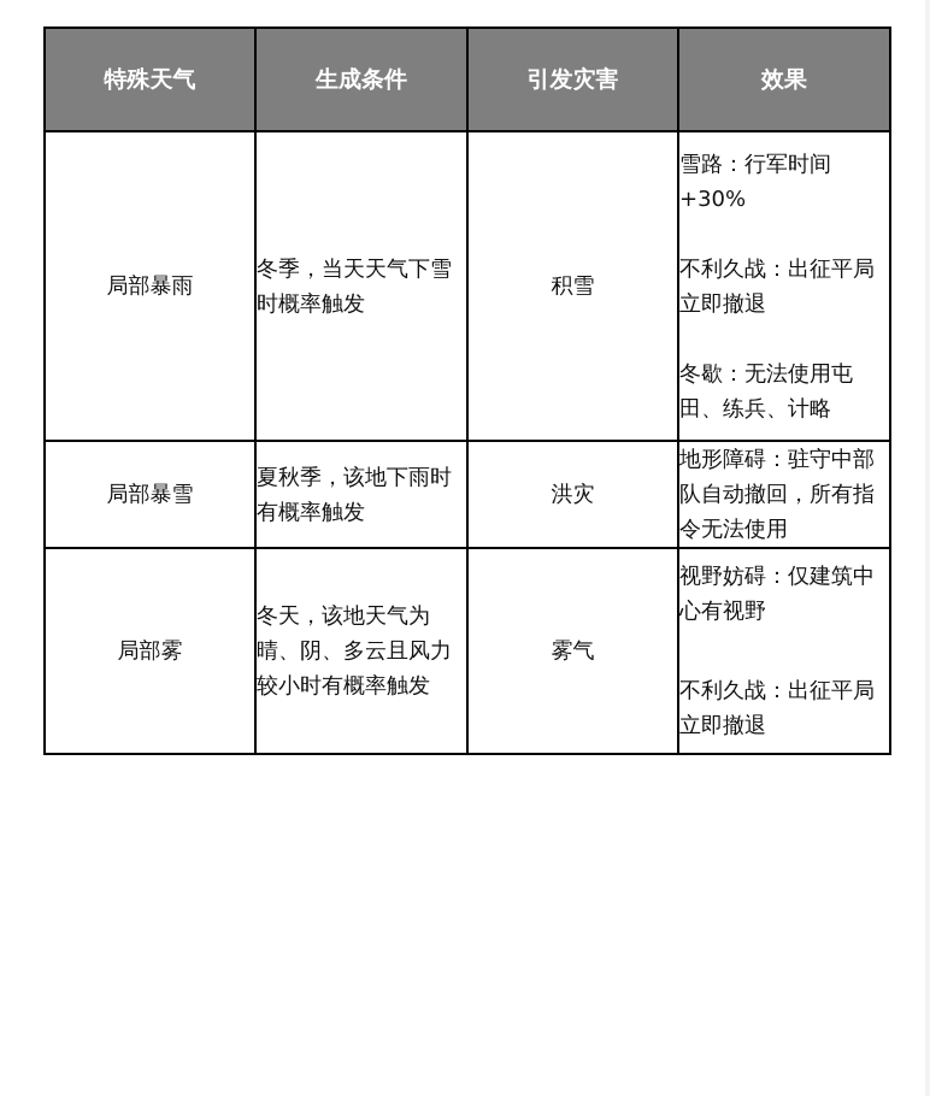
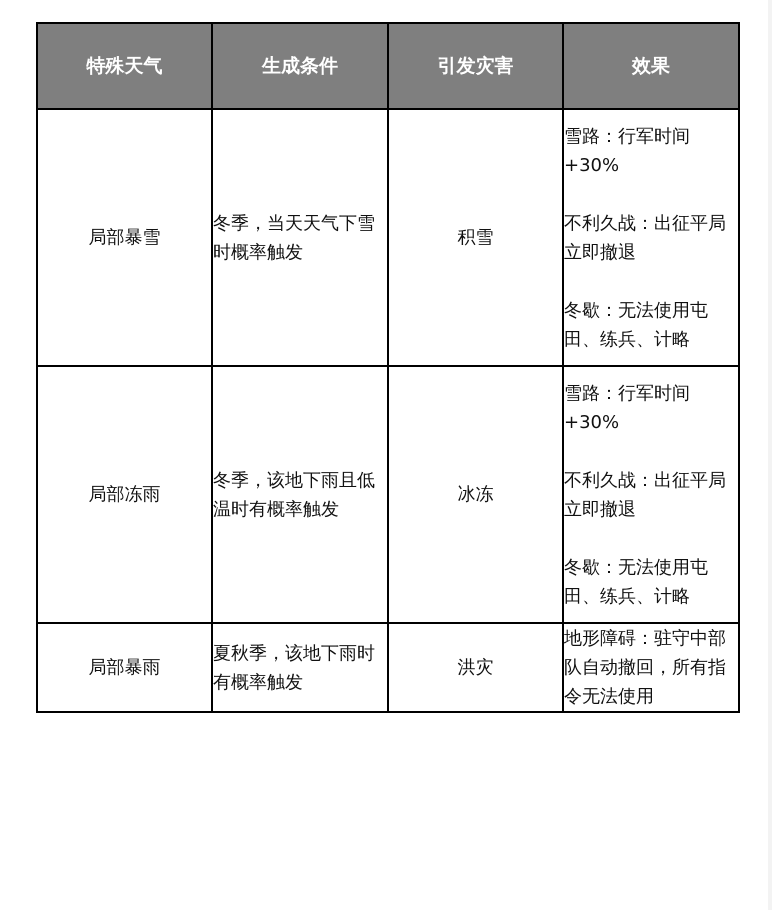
  特殊天气	生成条件	引发灾害	效果
- 局部暴雨	冬季，当天天气下雪时概率触发	积雪	雪路：行军时间+30% 不利久战：出征平局立即撤退 冬歇：无法使用屯田、练兵、计略
+ 局部暴雪	冬季，当天天气下雪时概率触发	积雪	雪路：行军时间+30% 不利久战：出征平局立即撤退 冬歇：无法使用屯田、练兵、计略
+ 局部冻雨	冬季，该地下雨且低温时有概率触发	冰冻	雪路：行军时间+30% 不利久战：出征平局立即撤退 冬歇：无法使用屯田、练兵、计略
- 局部暴雪	夏秋季，该地下雨时有概率触发	洪灾	地形障碍：驻守中部队自动撤回，所有指令无法使用
+ 局部暴雨	夏秋季，该地下雨时有概率触发	洪灾	地形障碍：驻守中部队自动撤回，所有指令无法使用
- 局部雾	冬天，该地天气为晴、阴、多云且风力较小时有概率触发	雾气	视野妨碍：仅建筑中心有视野 不利久战：出征平局立即撤退
